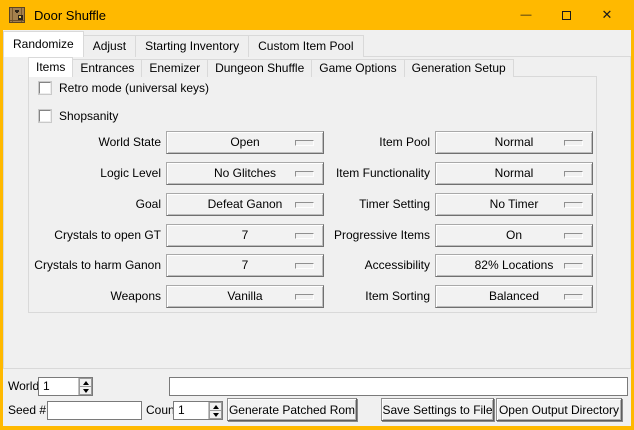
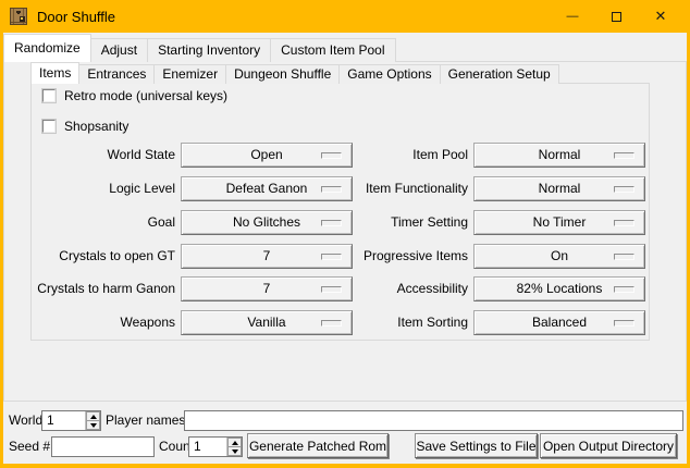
  Door Shuffle
  —
  ✕
  Randomize
  Adjust
  Starting Inventory
  Custom Item Pool
  Items
  Entrances
  Enemizer
  Dungeon Shuffle
  Game Options
  Generation Setup
  Retro mode (universal keys)
  Shopsanity
  World State
  Open
  Logic Level
- No Glitches
+ Defeat Ganon
  Goal
- Defeat Ganon
+ No Glitches
  Crystals to open GT
  7
  Crystals to harm Ganon
  7
  Weapons
  Vanilla
  Item Pool
  Normal
  Item Functionality
  Normal
  Timer Setting
  No Timer
  Progressive Items
  On
  Accessibility
  82% Locations
  Item Sorting
  Balanced
  World
  1
+ Player names
  Seed #
  Coun
  1
  Generate Patched Rom
  Save Settings to File
  Open Output Directory
